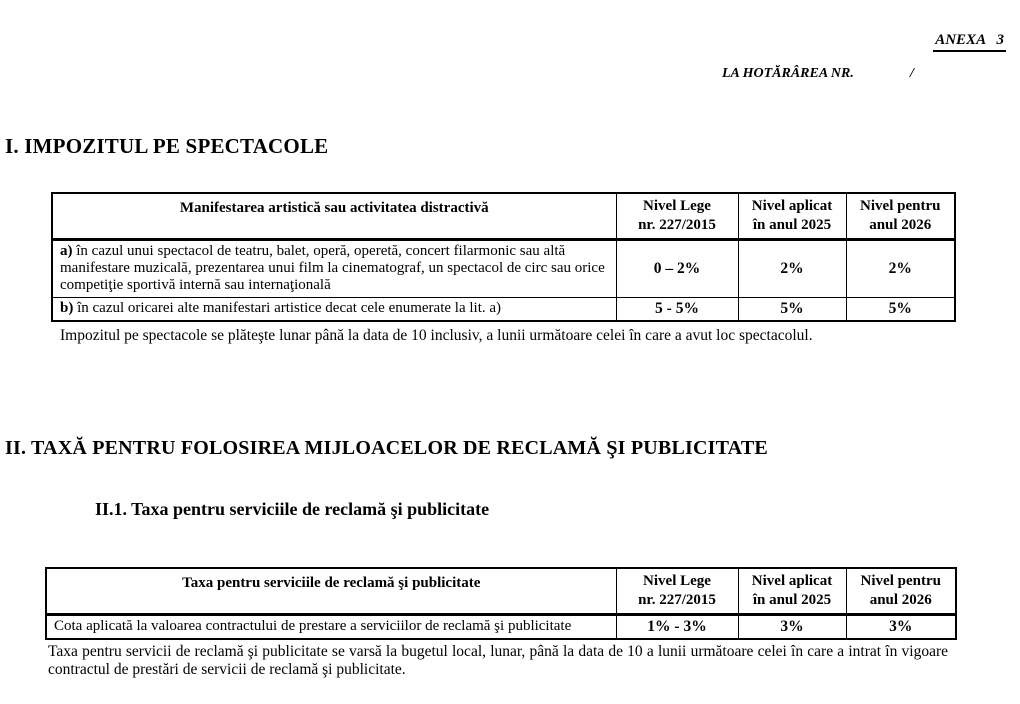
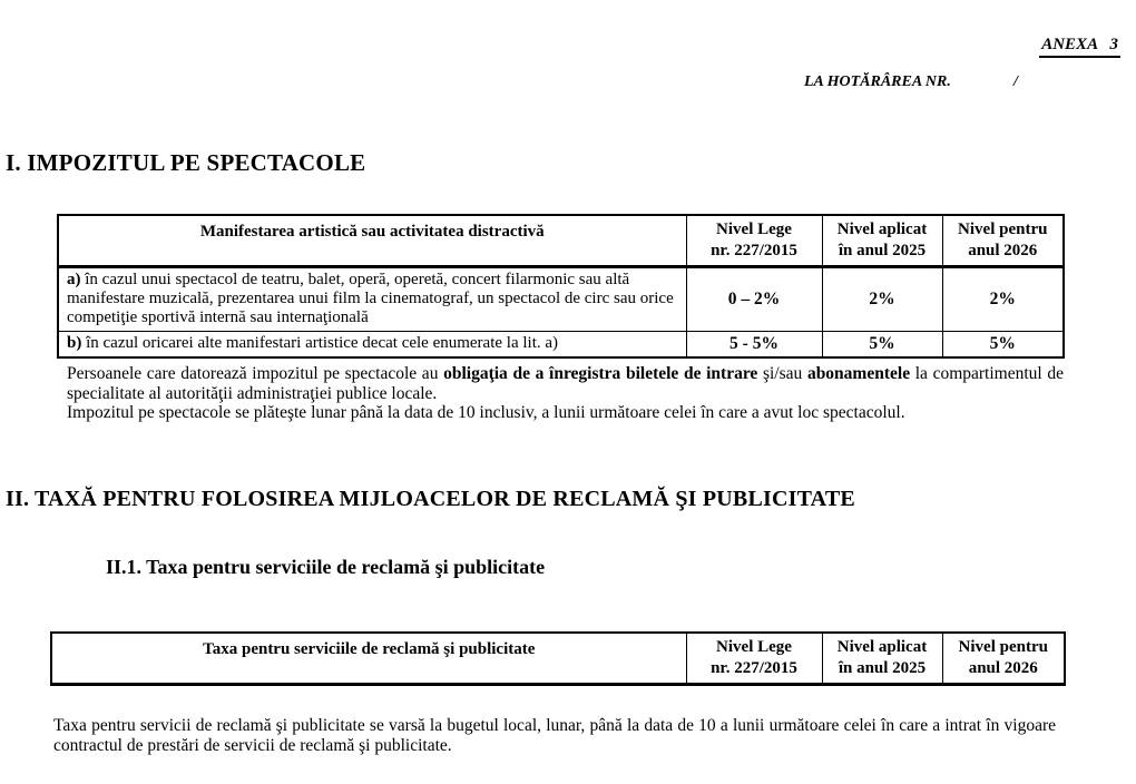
  ANEXA 3
  LA HOTĂRÂREA NR.
  /
  I. IMPOZITUL PE SPECTACOLE
  Manifestarea artistică sau activitatea distractivă	Nivel Lege nr. 227/2015	Nivel aplicat în anul 2025	Nivel pentru anul 2026
  a) în cazul unui spectacol de teatru, balet, operă, operetă, concert filarmonic sau altă manifestare muzicală, prezentarea unui film la cinematograf, un spectacol de circ sau orice competiţie sportivă internă sau internaţională	0 – 2%	2%	2%
  b) în cazul oricarei alte manifestari artistice decat cele enumerate la lit. a)	5 - 5%	5%	5%
+ Persoanele care datorează impozitul pe spectacole au obligaţia de a înregistra biletele de intrare şi/sau abonamentele la compartimentul de specialitate al autorităţii administraţiei publice locale.
  Impozitul pe spectacole se plăteşte lunar până la data de 10 inclusiv, a lunii următoare celei în care a avut loc spectacolul.
  II. TAXĂ PENTRU FOLOSIREA MIJLOACELOR DE RECLAMĂ ŞI PUBLICITATE
  II.1. Taxa pentru serviciile de reclamă şi publicitate
  Taxa pentru serviciile de reclamă şi publicitate	Nivel Lege nr. 227/2015	Nivel aplicat în anul 2025	Nivel pentru anul 2026
- Cota aplicată la valoarea contractului de prestare a serviciilor de reclamă şi publicitate	1% - 3%	3%	3%
  Taxa pentru servicii de reclamă şi publicitate se varsă la bugetul local, lunar, până la data de 10 a lunii următoare celei în care a intrat în vigoare contractul de prestări de servicii de reclamă şi publicitate.
